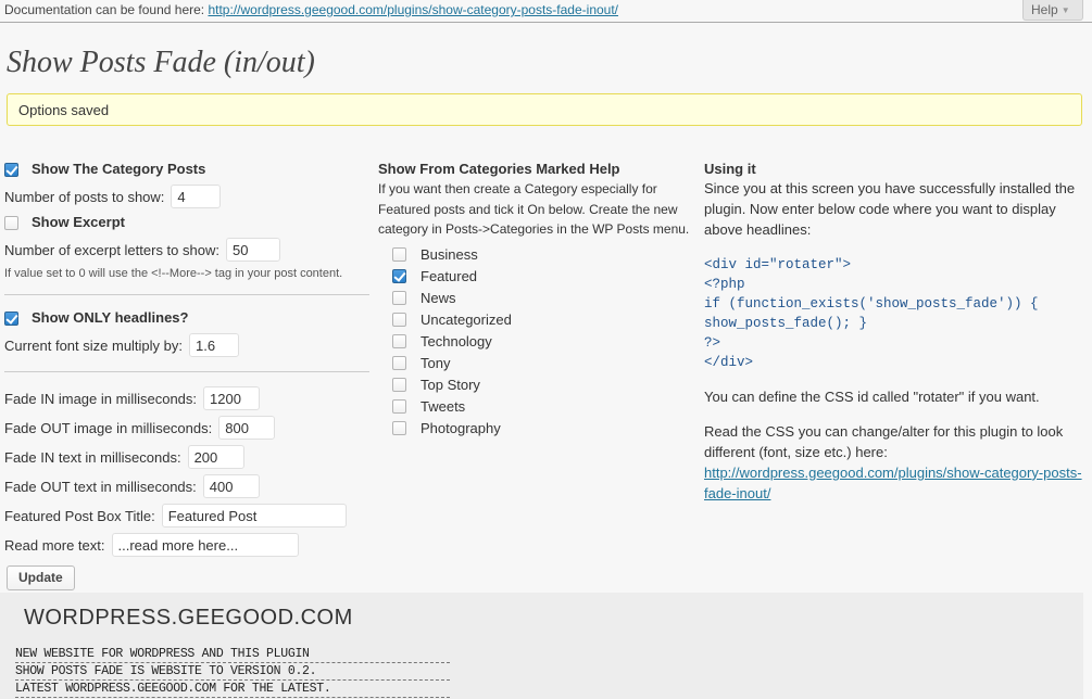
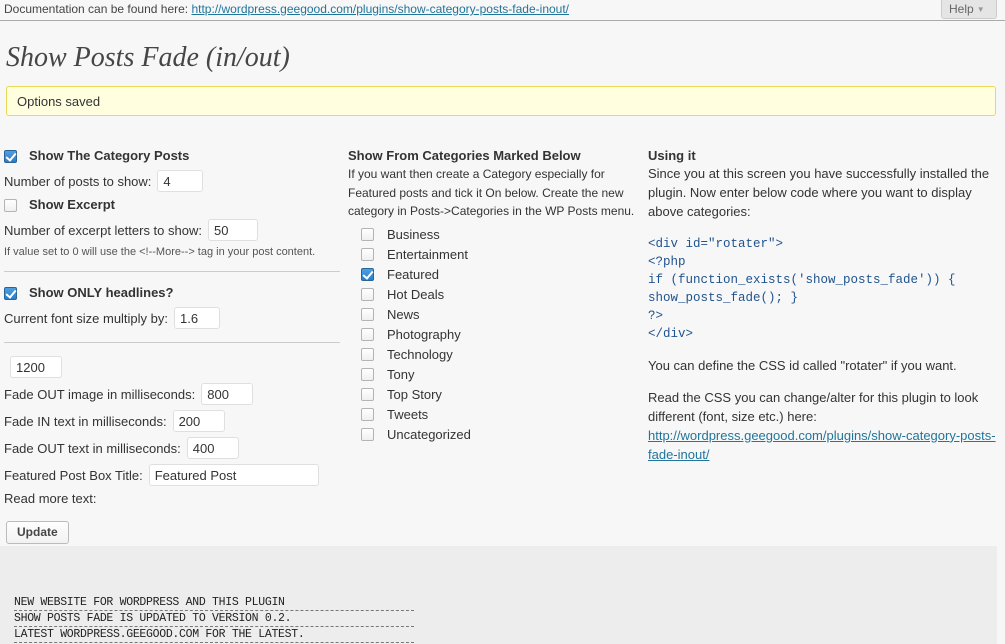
  Documentation can be found here: http://wordpress.geegood.com/plugins/show-category-posts-fade-inout/
  Help ▼
  Show Posts Fade (in/out)
  Options saved
  Show The Category Posts
  Number of posts to show:
  4
  Show Excerpt
  Number of excerpt letters to show:
  50
  If value set to 0 will use the <!--More--> tag in your post content.
  Show ONLY headlines?
  Current font size multiply by:
  1.6
- Fade IN image in milliseconds:
  1200
  Fade OUT image in milliseconds:
  800
  Fade IN text in milliseconds:
  200
  Fade OUT text in milliseconds:
  400
  Featured Post Box Title:
  Featured Post
  Read more text:
- ...read more here...
  Update
- Show From Categories Marked Help
+ Show From Categories Marked Below
  If you want then create a Category especially for Featured posts and tick it On below. Create the new category in Posts->Categories in the WP Posts menu.
  Business
+ Entertainment
  Featured
+ Hot Deals
  News
- Uncategorized
+ Photography
  Technology
  Tony
  Top Story
  Tweets
- Photography
+ Uncategorized
  Using it
- Since you at this screen you have successfully installed the plugin. Now enter below code where you want to display above headlines:
+ Since you at this screen you have successfully installed the plugin. Now enter below code where you want to display above categories:
  <div id="rotater">
  <?php
  if (function_exists('show_posts_fade')) {
  show_posts_fade(); }
  ?>
  </div>
  You can define the CSS id called "rotater" if you want.
  Read the CSS you can change/alter for this plugin to look different (font, size etc.) here:
  http://wordpress.geegood.com/plugins/show-category-posts-fade-inout/
- WORDPRESS.GEEGOOD.COM
  NEW WEBSITE FOR WORDPRESS AND THIS PLUGIN
- SHOW POSTS FADE IS WEBSITE TO VERSION 0.2.
+ SHOW POSTS FADE IS UPDATED TO VERSION 0.2.
  LATEST WORDPRESS.GEEGOOD.COM FOR THE LATEST.
